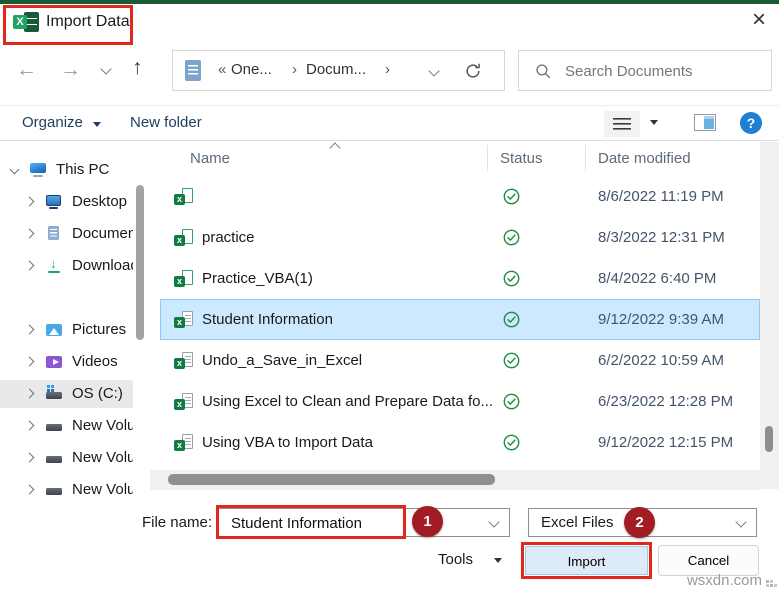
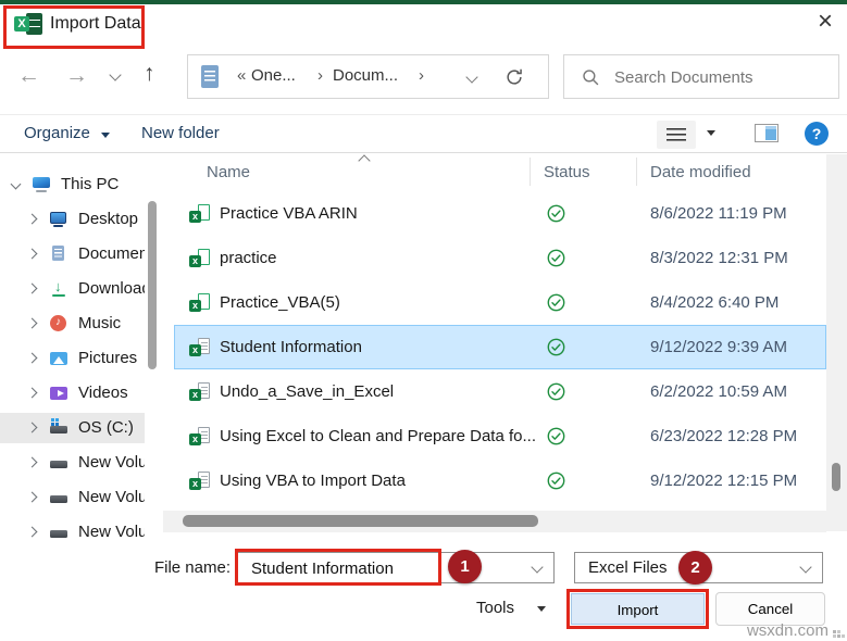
  X
  Import Data
  ×
  ←
  →
  ↑
  «
  One...
  ›
  Docum...
  ›
  Search Documents
  Organize
  New folder
  ?
  This PC
  Desktop
  Documen
  Downloa
+ Music
  Pictures
  Videos
  OS (C:)
  New Volu
  New Volu
  New Volu
  Name
  Status
  Date modified
  x
+ Practice VBA ARIN
  8/6/2022 11:19 PM
  x
  practice
  8/3/2022 12:31 PM
  x
- Practice_VBA(1)
+ Practice_VBA(5)
  8/4/2022 6:40 PM
  x
  Student Information
  9/12/2022 9:39 AM
  x
  Undo_a_Save_in_Excel
  6/2/2022 10:59 AM
  x
  Using Excel to Clean and Prepare Data fo...
  6/23/2022 12:28 PM
  x
  Using VBA to Import Data
  9/12/2022 12:15 PM
  File name:
  Student Information
  1
  Excel Files
  2
  Tools
  Import
  Cancel
  wsxdn.com
